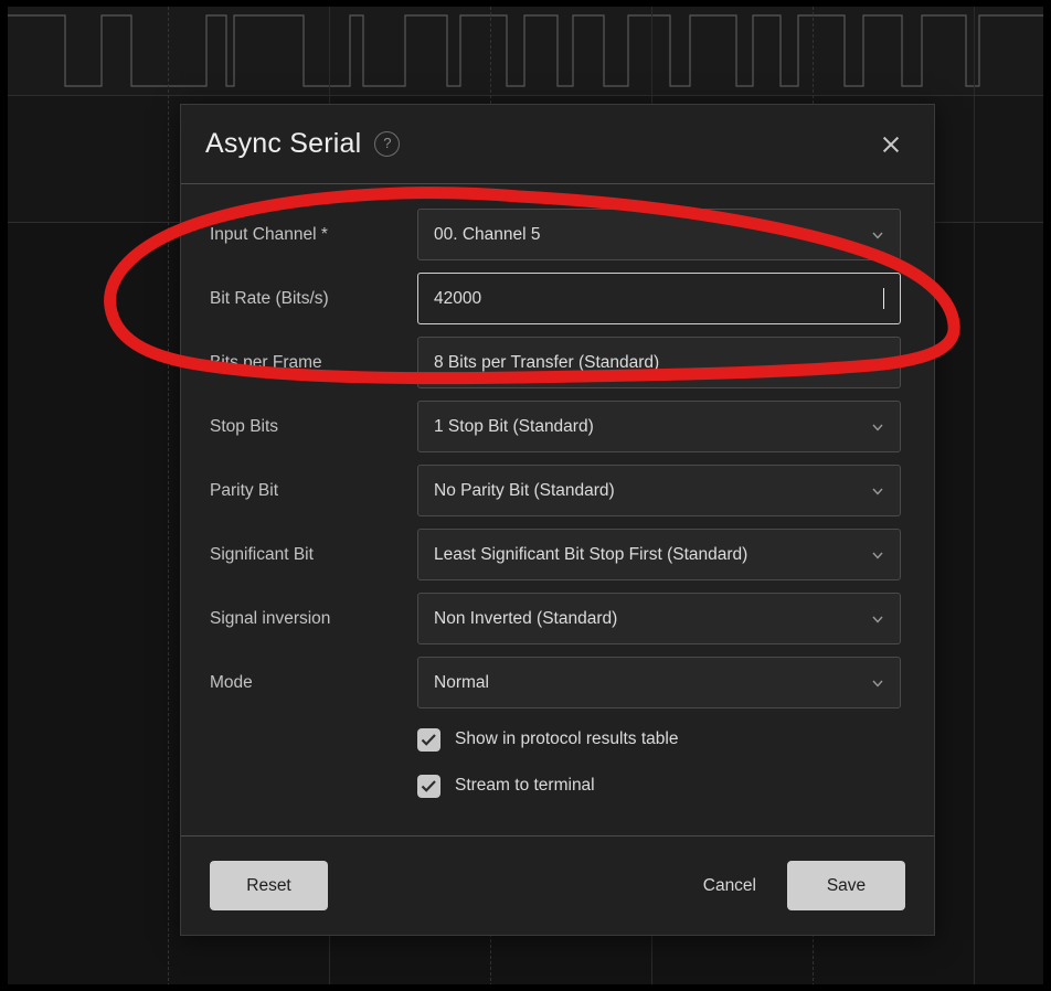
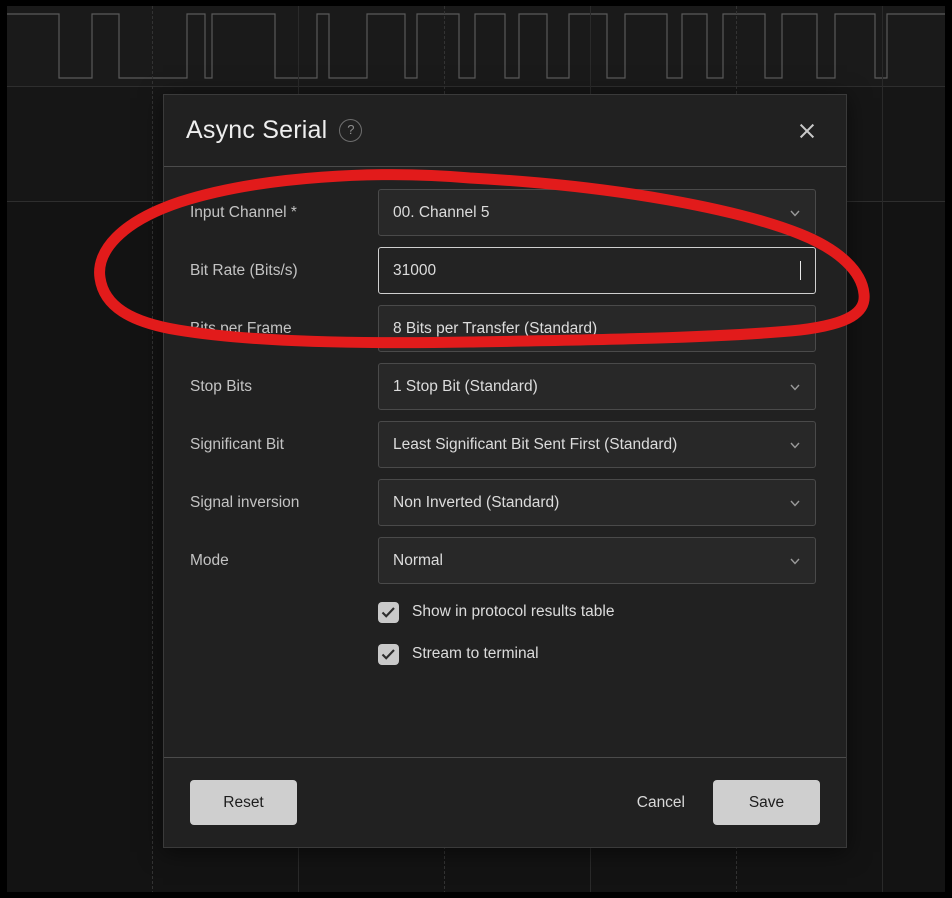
  Async Serial
  ?
  Input Channel *
  00. Channel 5
  Bit Rate (Bits/s)
- 42000
+ 31000
  ts per Frame
  8 Bits per Transfer (Standard)
  Stop Bits
  1 Stop Bit (Standard)
- Parity Bit
- No Parity Bit (Standard)
  Significant Bit
- Least Significant Bit Stop First (Standard)
+ Least Significant Bit Sent First (Standard)
  Signal inversion
  Non Inverted (Standard)
  Mode
  Normal
  Show in protocol results table
  Stream to terminal
  Reset
  Cancel
  Save
